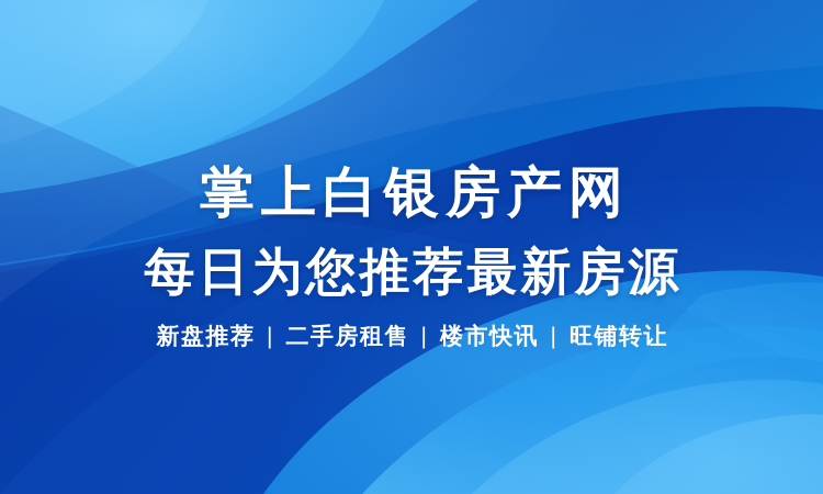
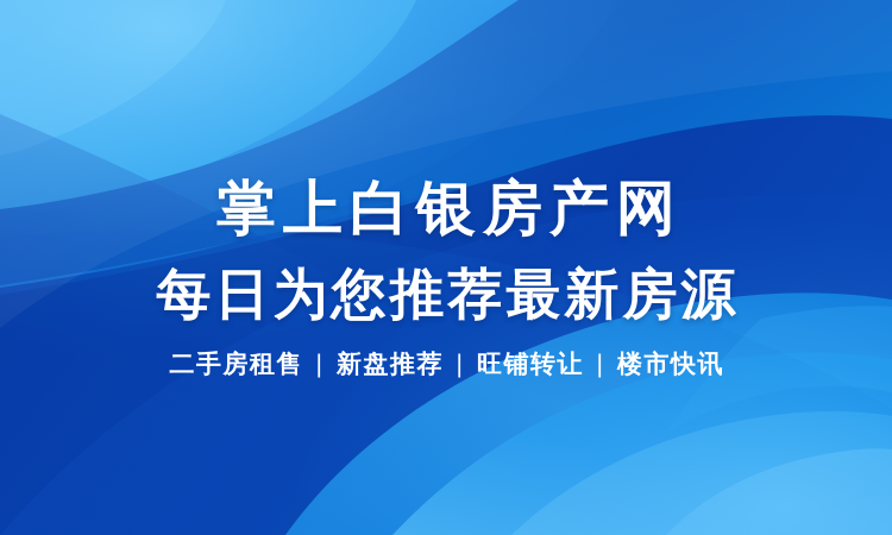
  掌上白银房产网
  每日为您推荐最新房源
- 新盘推荐
+ 二手房租售
  |
- 二手房租售
+ 新盘推荐
  |
- 楼市快讯
+ 旺铺转让
  |
- 旺铺转让
+ 楼市快讯
